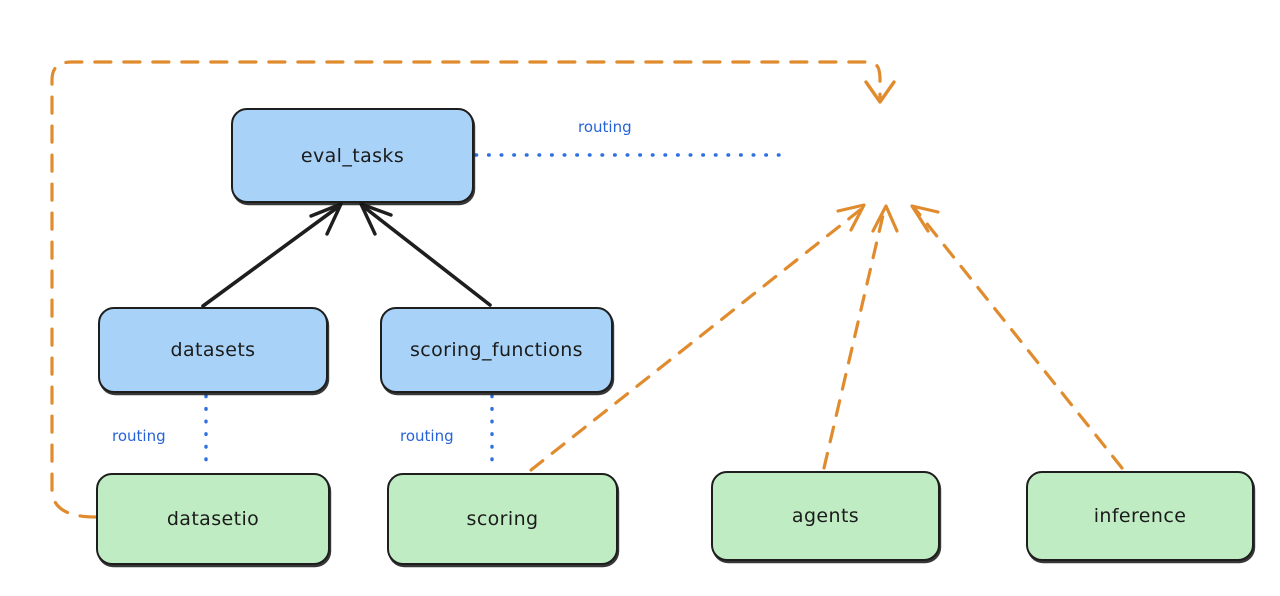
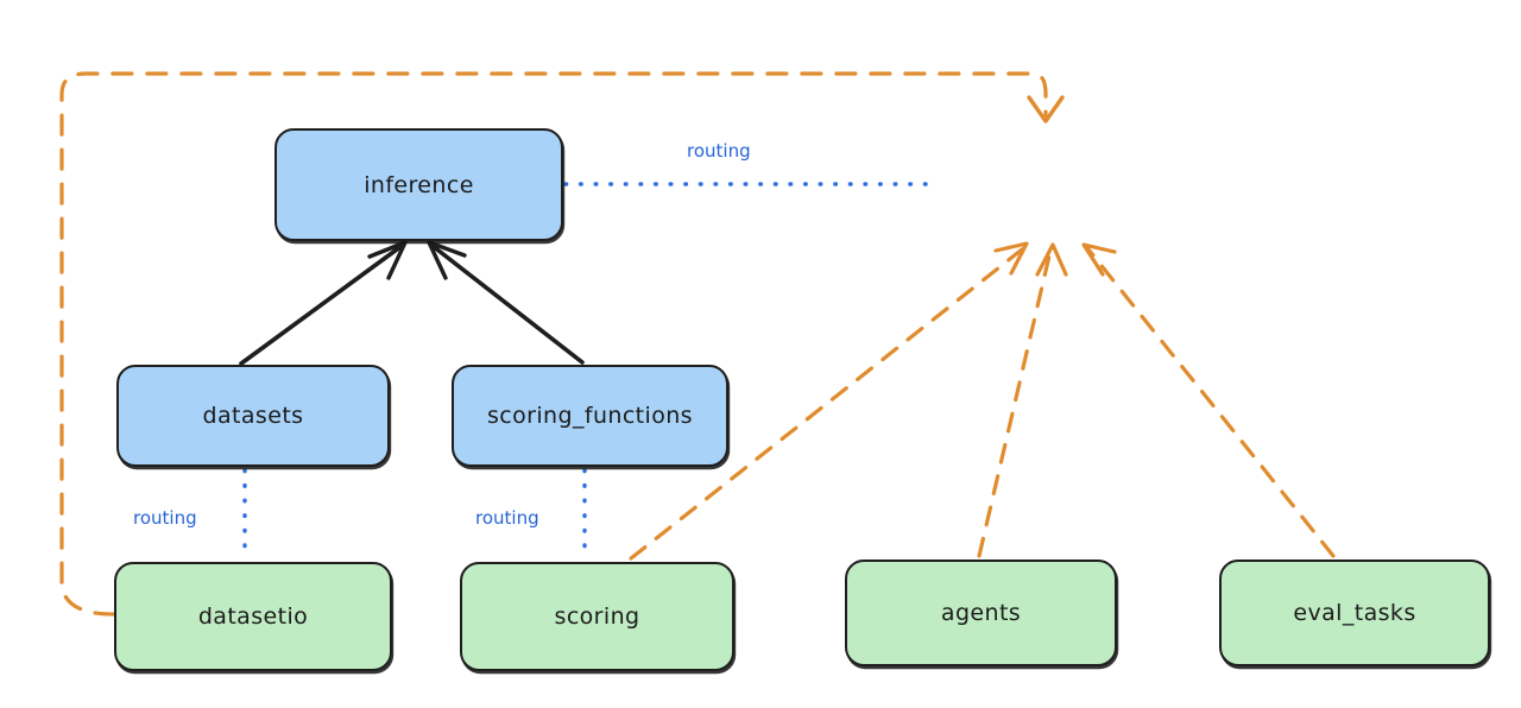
- eval_tasks
+ inference
  datasets
  scoring_functions
  datasetio
  scoring
  agents
- inference
+ eval_tasks
  routing
  routing
  routing
